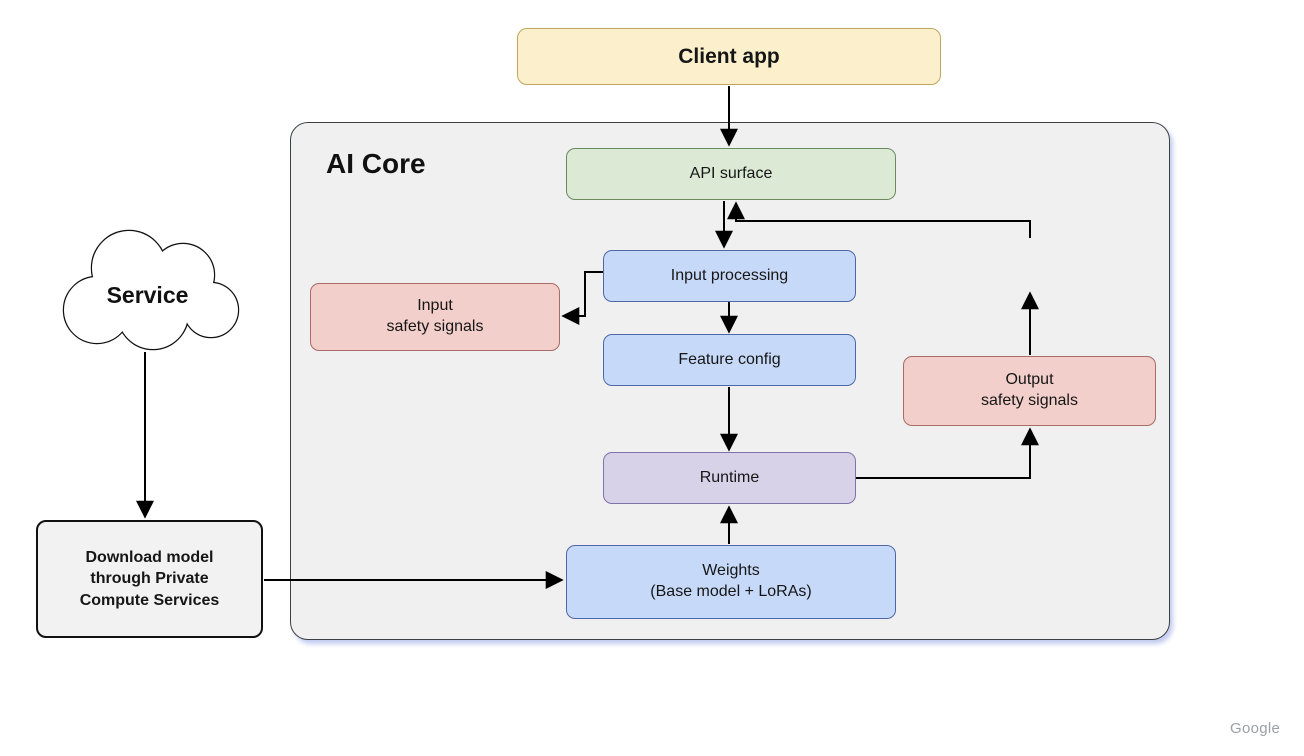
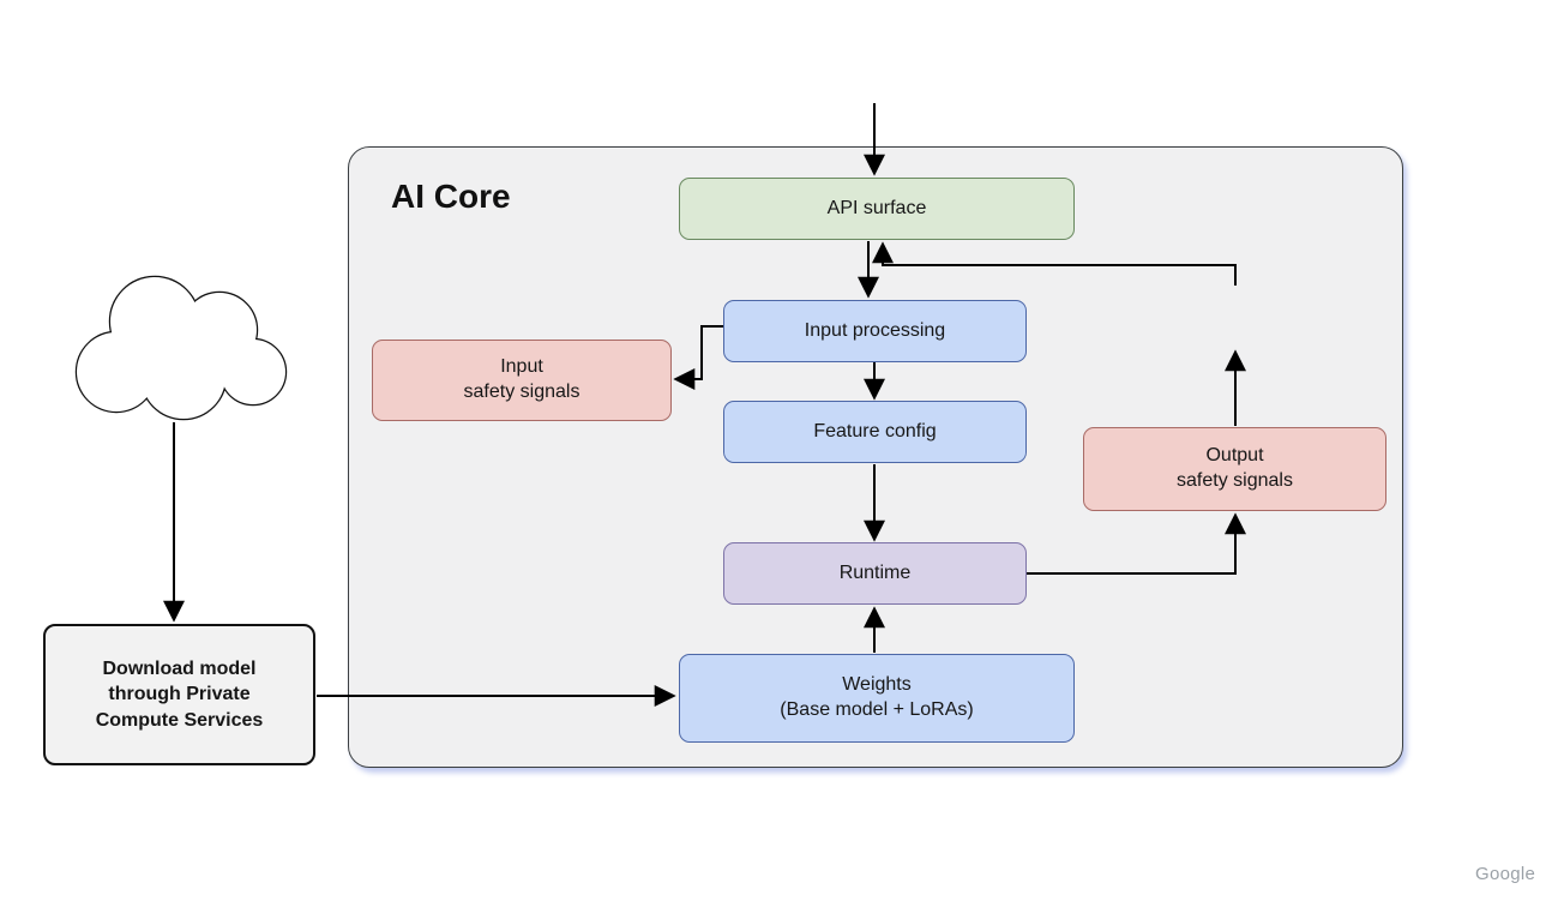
  AI Core
- Service
- Client app
  API surface
  Input processing
  Input
  safety signals
  Feature config
  Output
  safety signals
  Runtime
  Weights
  (Base model + LoRAs)
  Download model
  through Private
  Compute Services
  Google
